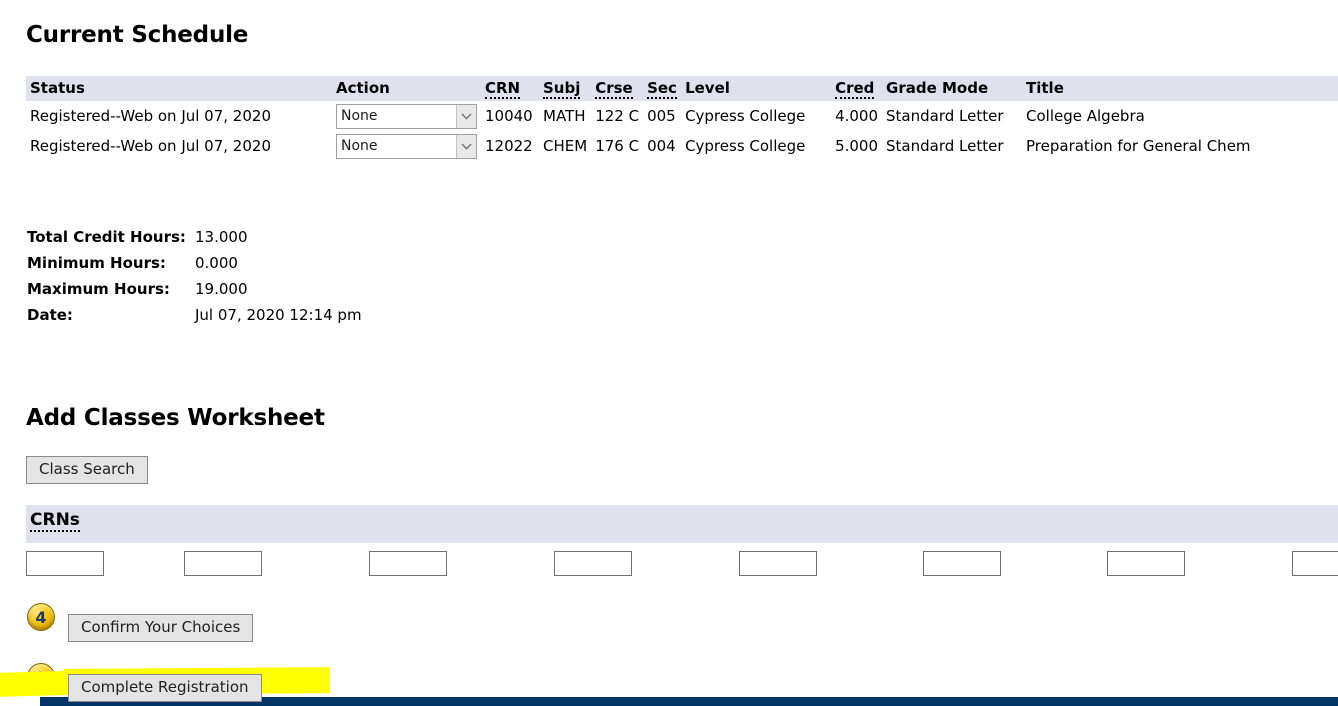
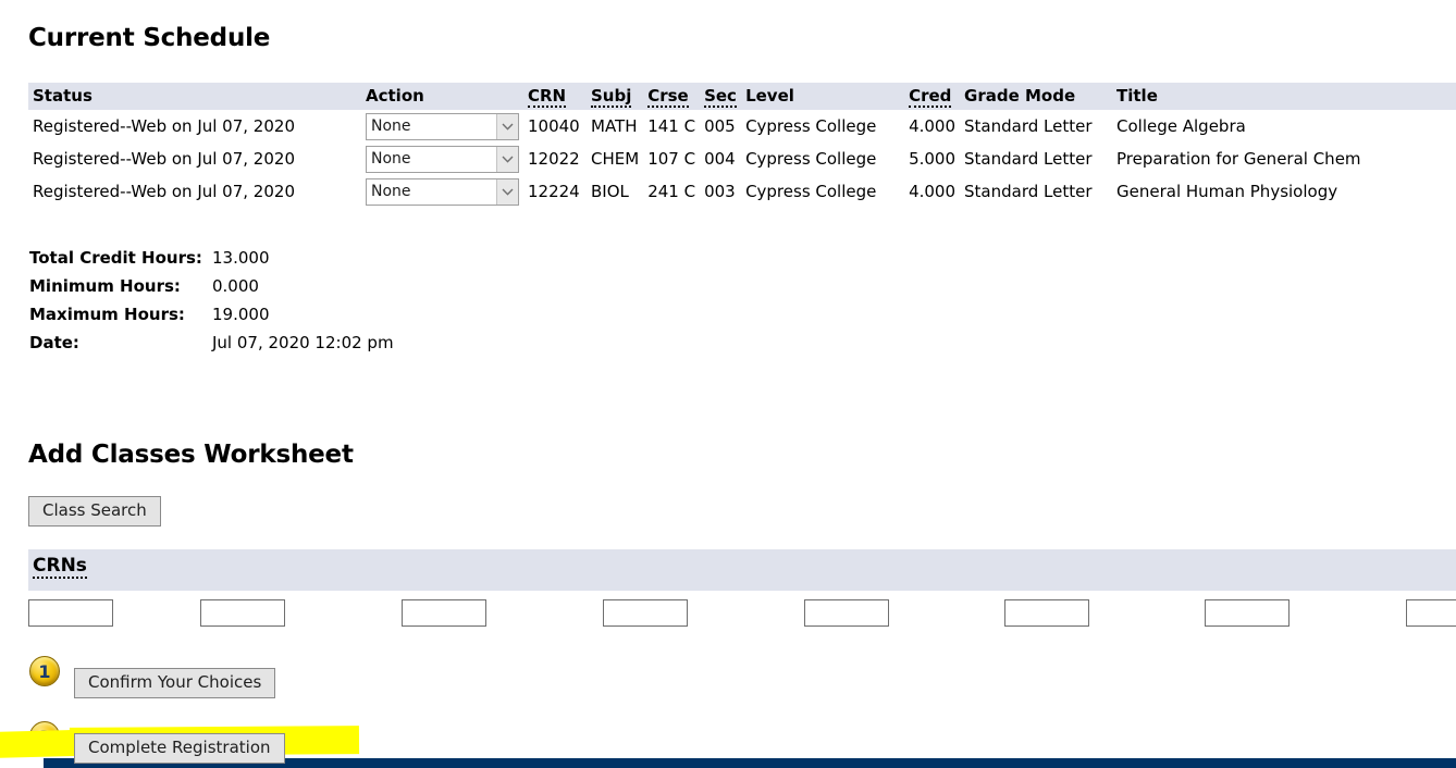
  Current Schedule
  Status	Action	CRN	Subj	Crse	Sec	Level	Cred	Grade Mode	Title
- Registered--Web on Jul 07, 2020	None	10040	MATH	122 C	005	Cypress College	4.000	Standard Letter	College Algebra
+ Registered--Web on Jul 07, 2020	None	10040	MATH	141 C	005	Cypress College	4.000	Standard Letter	College Algebra
- Registered--Web on Jul 07, 2020	None	12022	CHEM	176 C	004	Cypress College	5.000	Standard Letter	Preparation for General Chem
+ Registered--Web on Jul 07, 2020	None	12022	CHEM	107 C	004	Cypress College	5.000	Standard Letter	Preparation for General Chem
+ Registered--Web on Jul 07, 2020	None	12224	BIOL	241 C	003	Cypress College	4.000	Standard Letter	General Human Physiology
  Total Credit Hours: 13.000
  Minimum Hours: 0.000
  Maximum Hours: 19.000
- Date: Jul 07, 2020 12:14 pm
+ Date: Jul 07, 2020 12:02 pm
  Add Classes Worksheet
  Class Search
  CRNs
- 4
+ 1
  Confirm Your Choices
  Complete Registration
